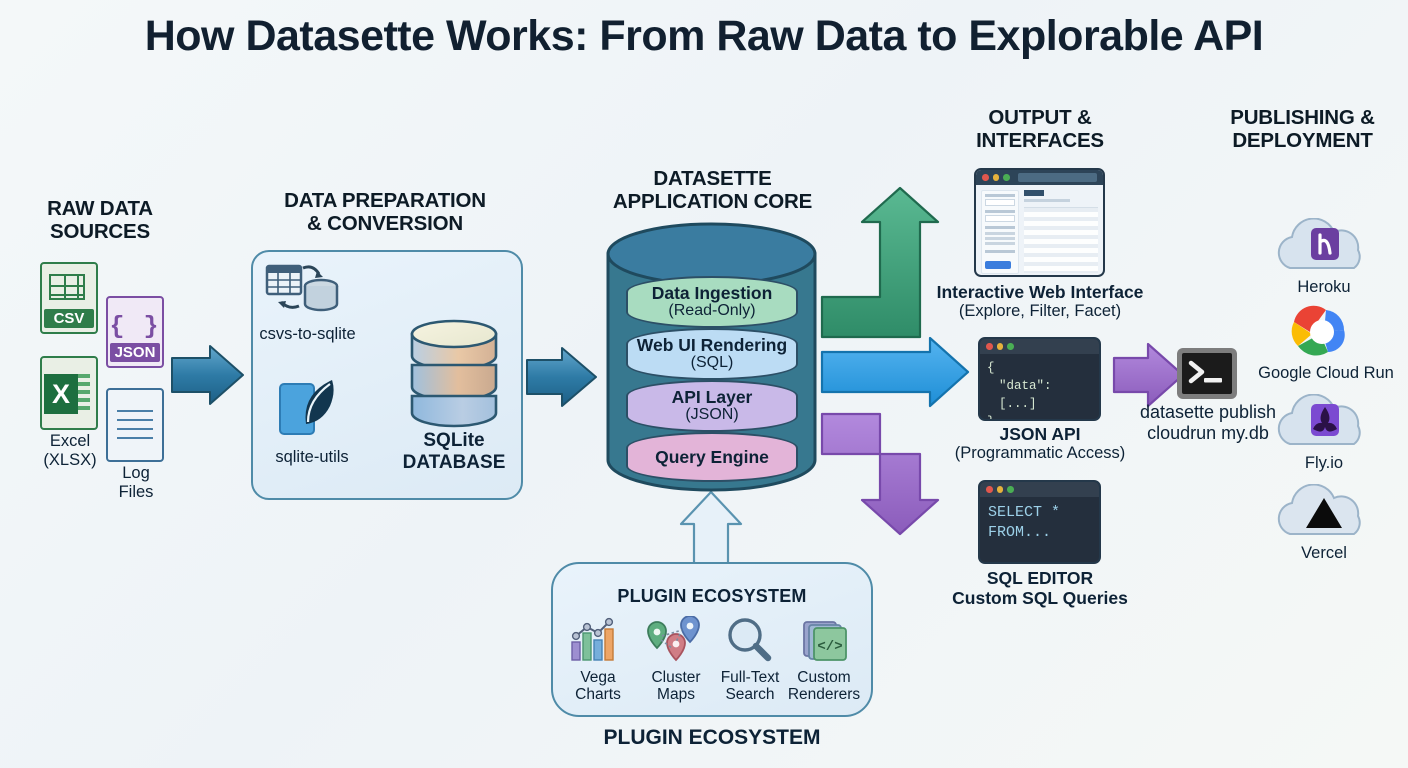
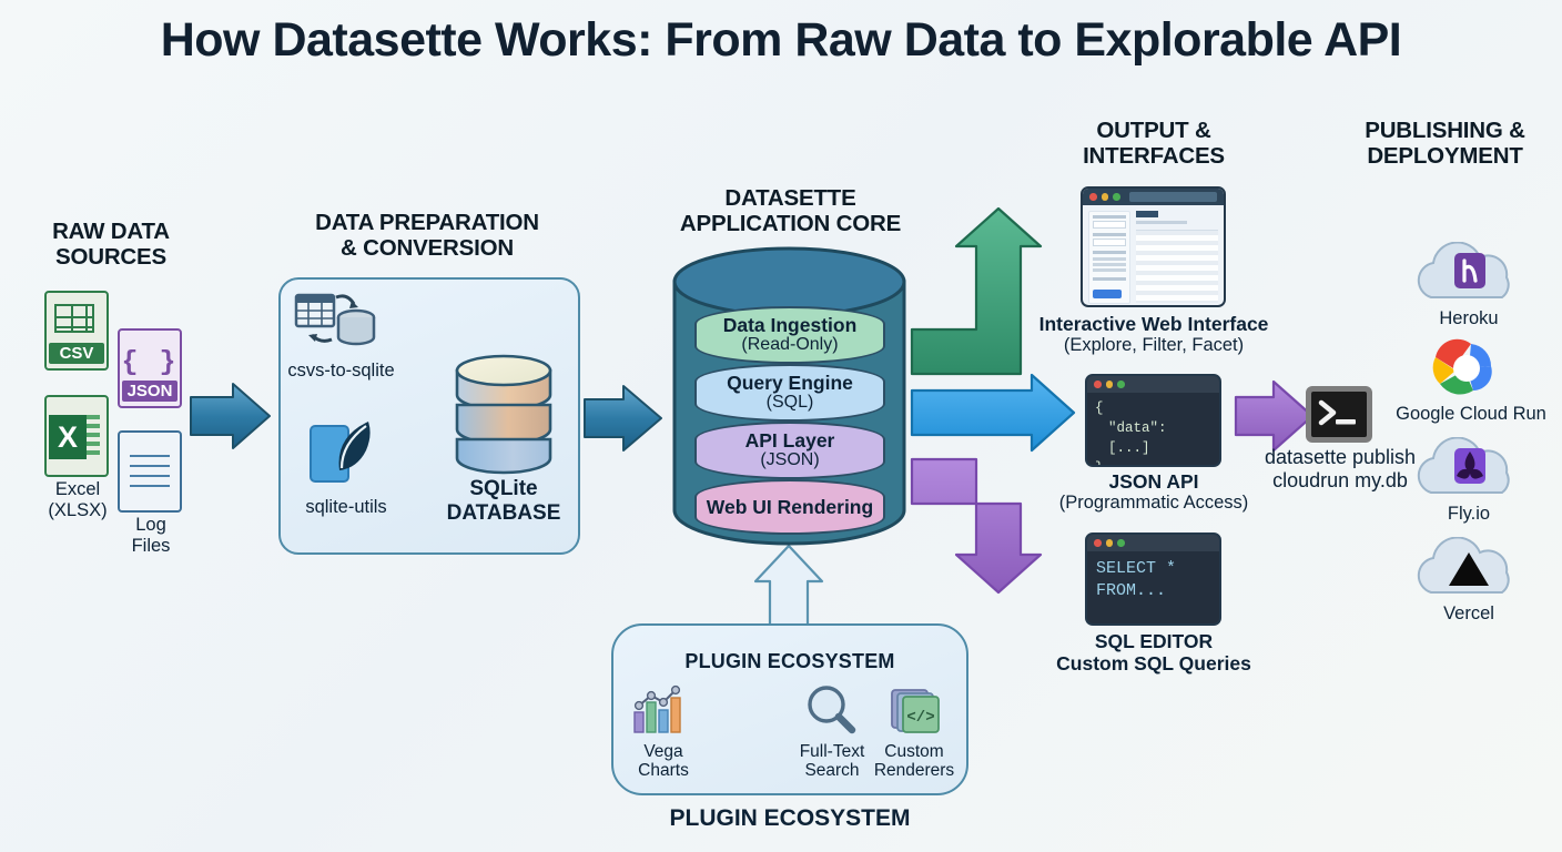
  How Datasette Works: From Raw Data to Explorable API
  RAW DATA
  SOURCES
  CSV
  { }
  JSON
  X
  Excel
  (XLSX)
  Log
  Files
  DATA PREPARATION
  & CONVERSION
  csvs-to-sqlite
  sqlite-utils
  SQLite
  DATABASE
  DATASETTE
  APPLICATION CORE
  Data Ingestion
  (Read-Only)
- Web UI Rendering
+ Query Engine
  (SQL)
  API Layer
  (JSON)
- Query Engine
+ Web UI Rendering
  OUTPUT &
  INTERFACES
  Interactive Web Interface
  (Explore, Filter, Facet)
  {
  "data": [...]
  JSON API
  (Programmatic Access)
  SELECT *
  FROM...
  SQL EDITOR
  Custom SQL Queries
  PUBLISHING &
  DEPLOYMENT
  datasette publish
  cloudrun my.db
  Heroku
  Google Cloud Run
  Fly.io
  Vercel
  PLUGIN ECOSYSTEM
  Vega
  Charts
- Cluster
- Maps
  Full-Text
  Search
  </>
  Custom
  Renderers
  PLUGIN ECOSYSTEM
